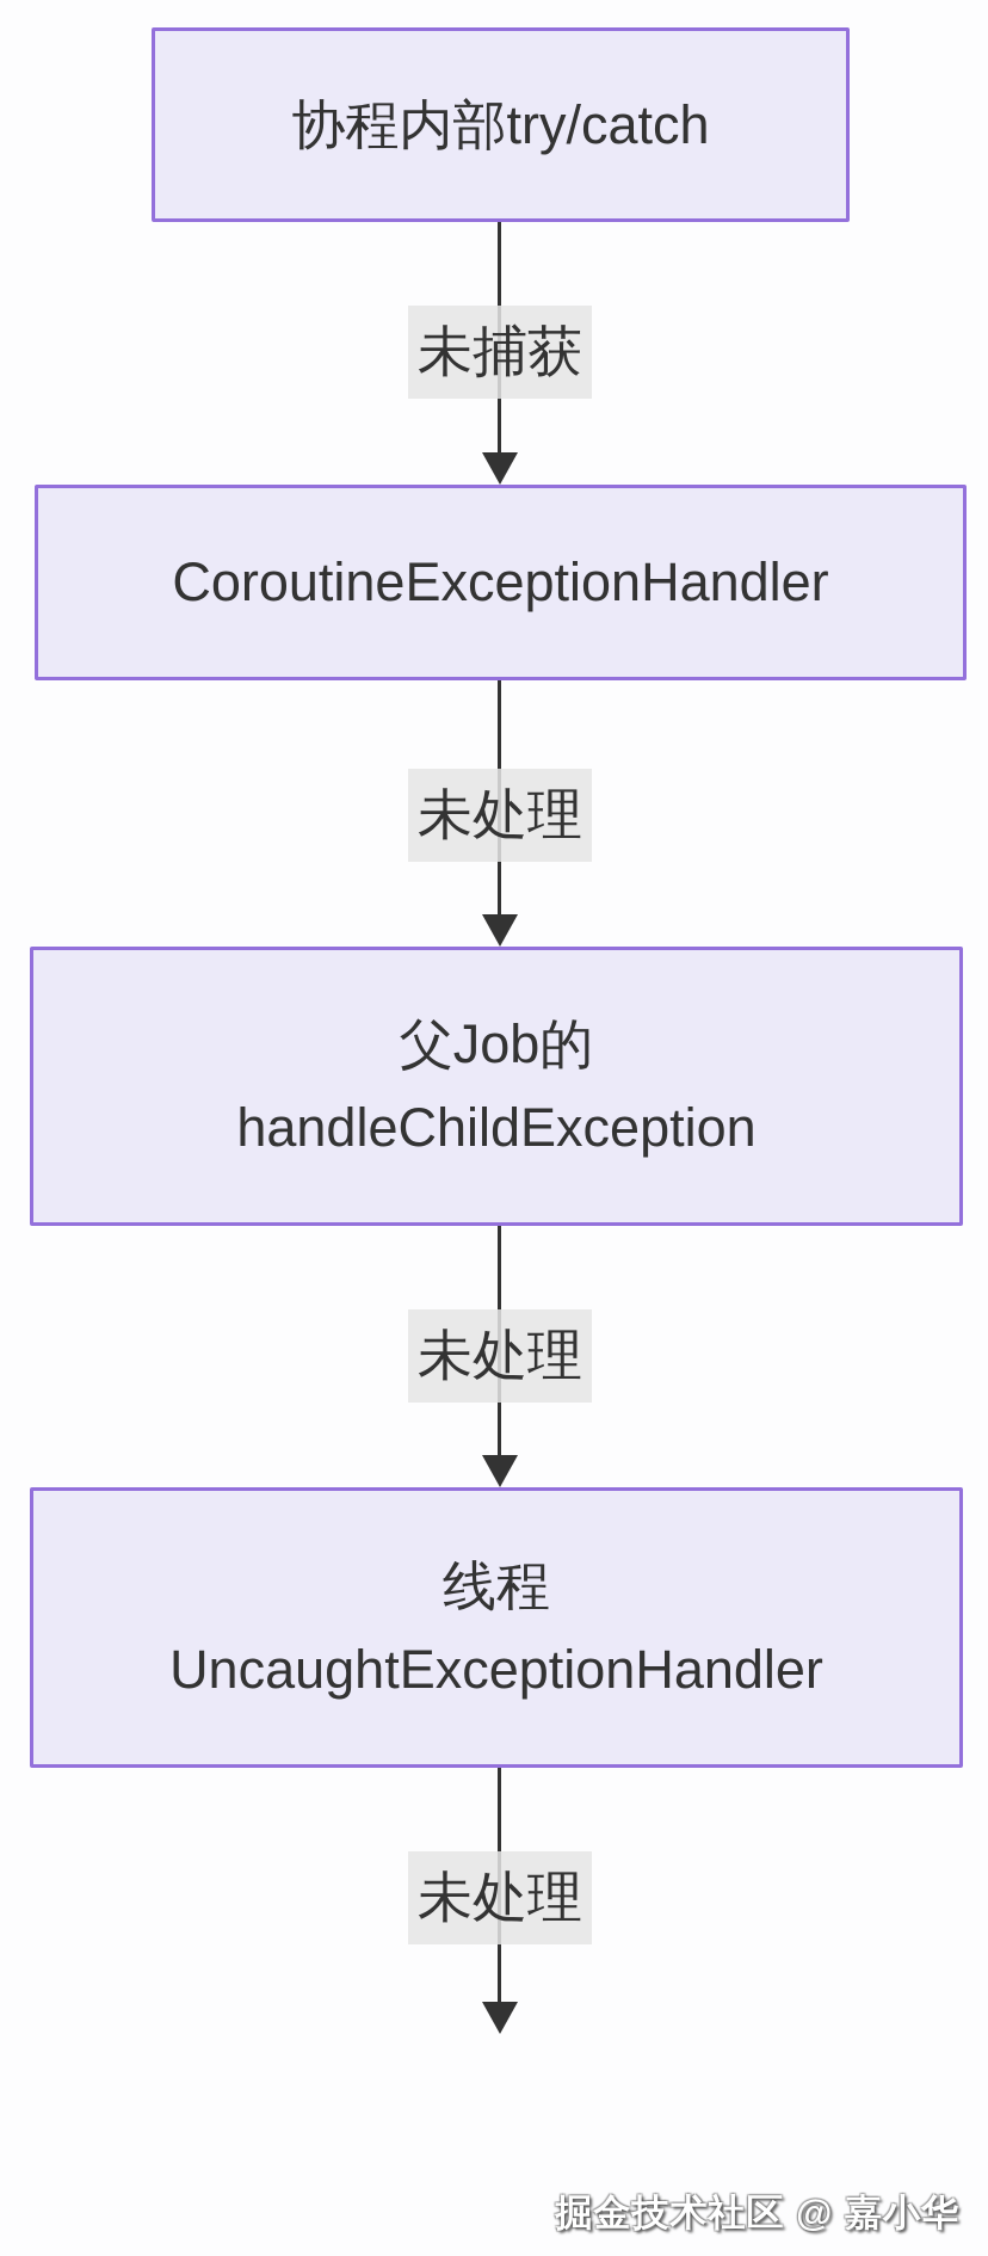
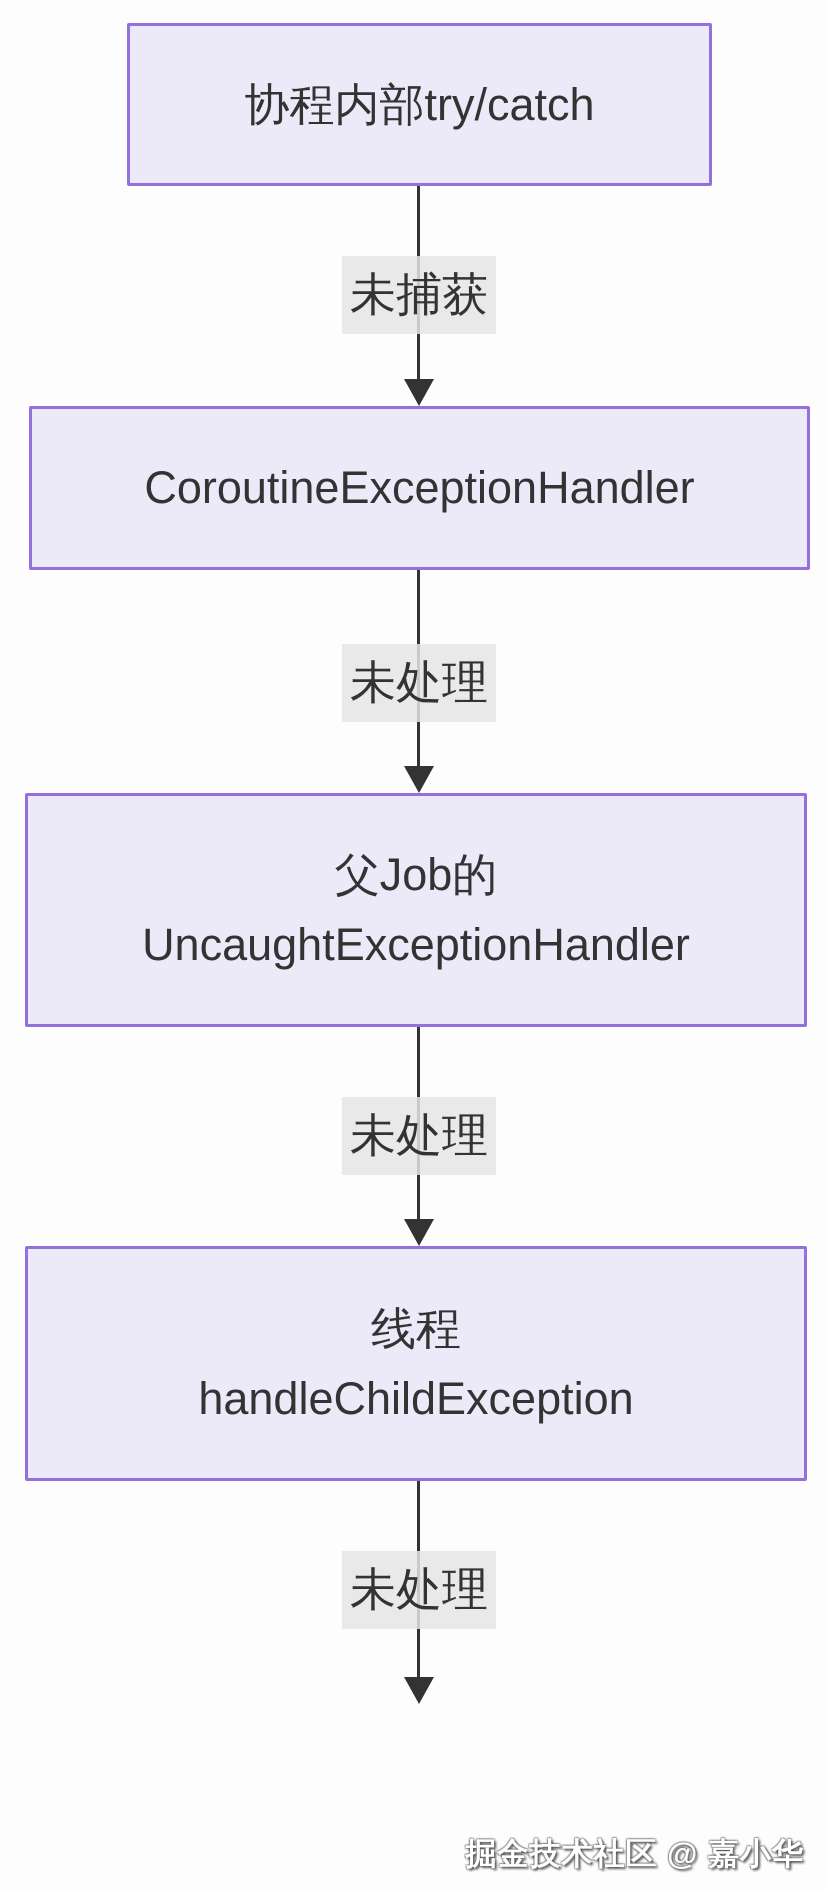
  协程内部try/catch
  CoroutineExceptionHandler
  父Job的
- handleChildException
+ UncaughtExceptionHandler
  线程
- UncaughtExceptionHandler
+ handleChildException
  未捕获
  未处理
  未处理
  未处理
  掘金技术社区 @ 嘉小华
